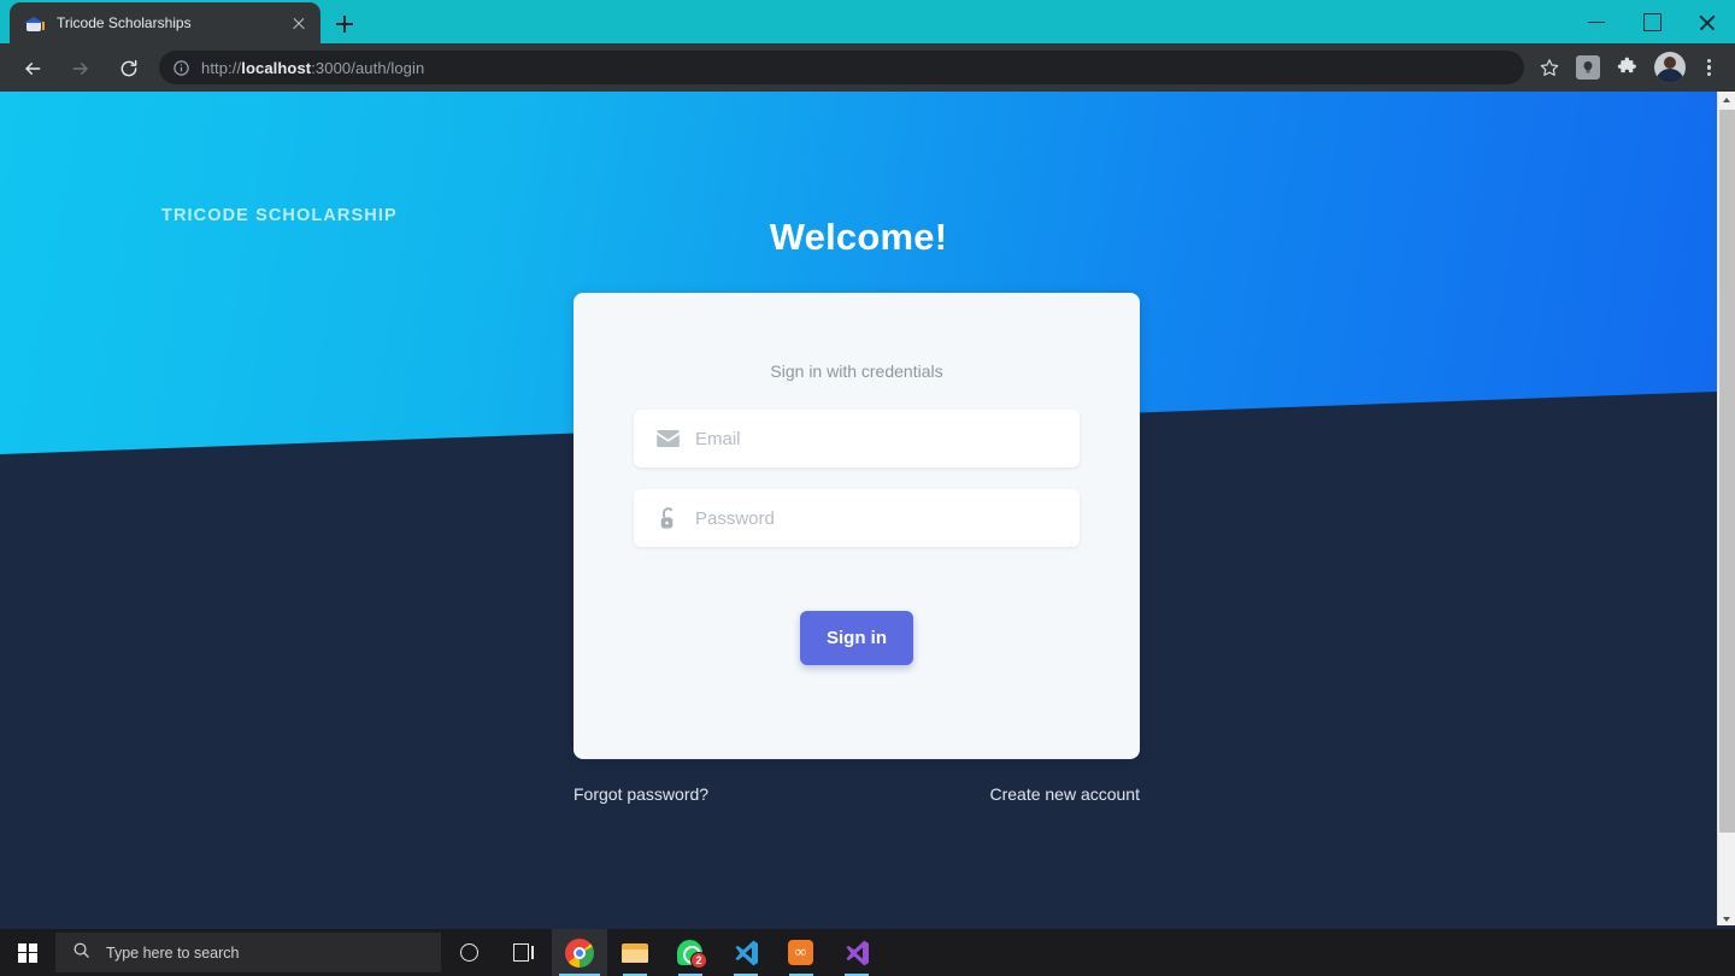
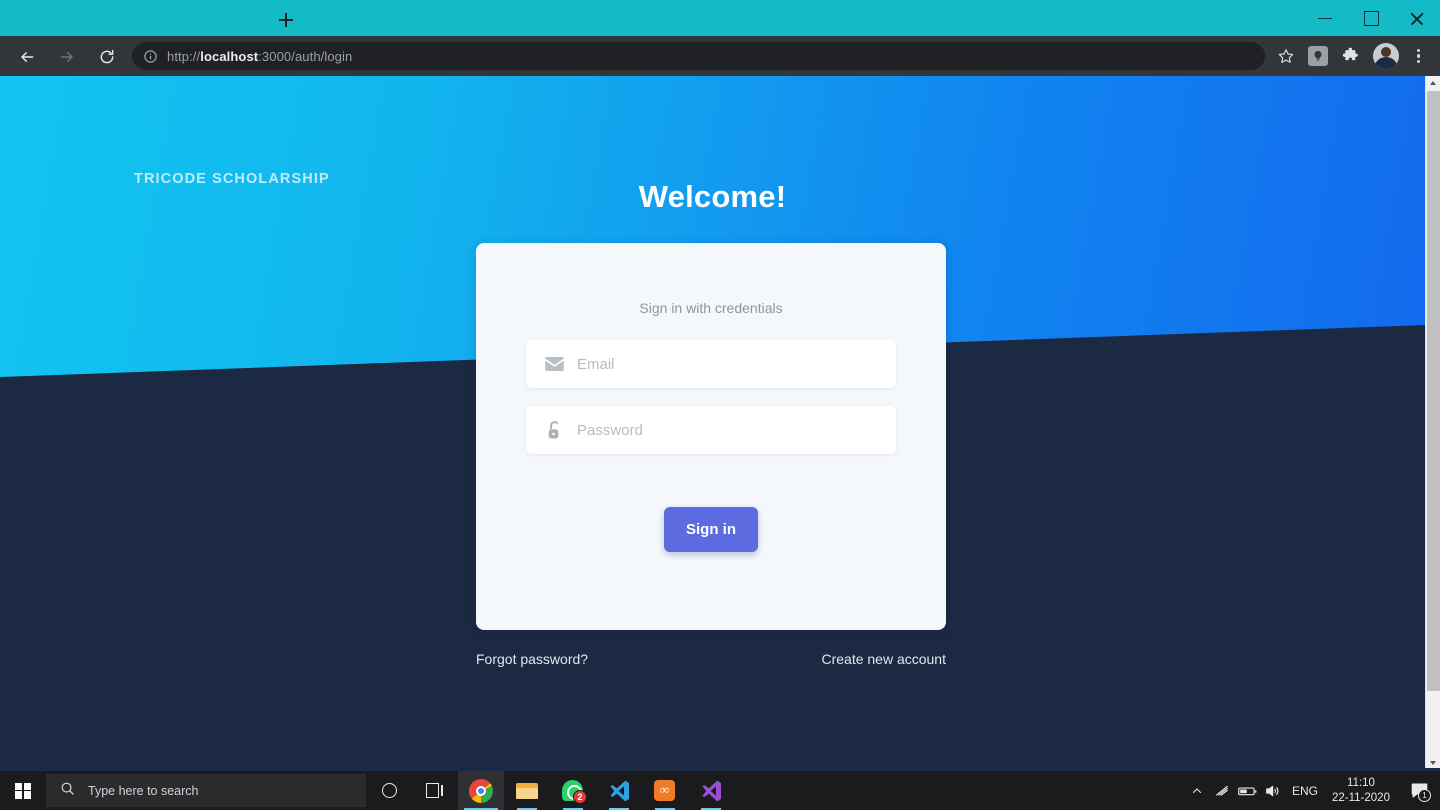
- Tricode Scholarships
  http://localhost:3000/auth/login
  TRICODE SCHOLARSHIP
  Welcome!
  Sign in with credentials
  Email
  Password
  Sign in
  Forgot password?
  Create new account
  Type here to search
  2
  ∞
+ ENG
+ 11:10
+ 22-11-2020
+ 1
